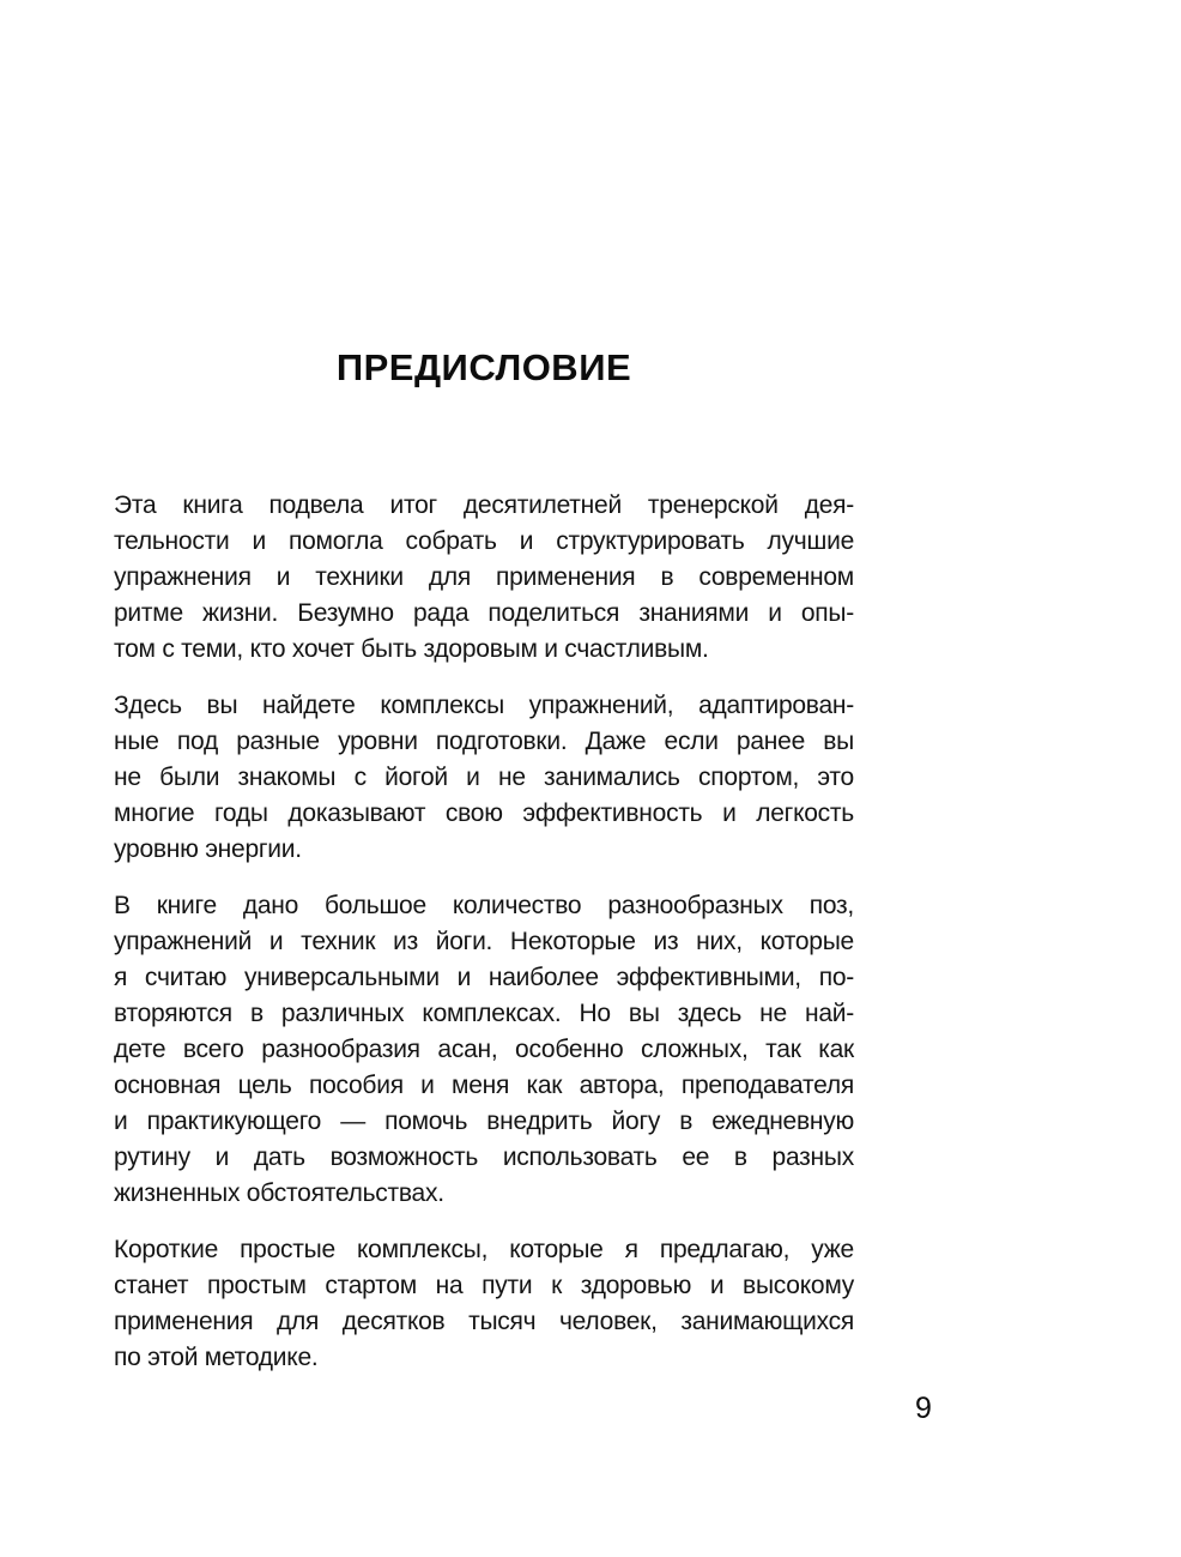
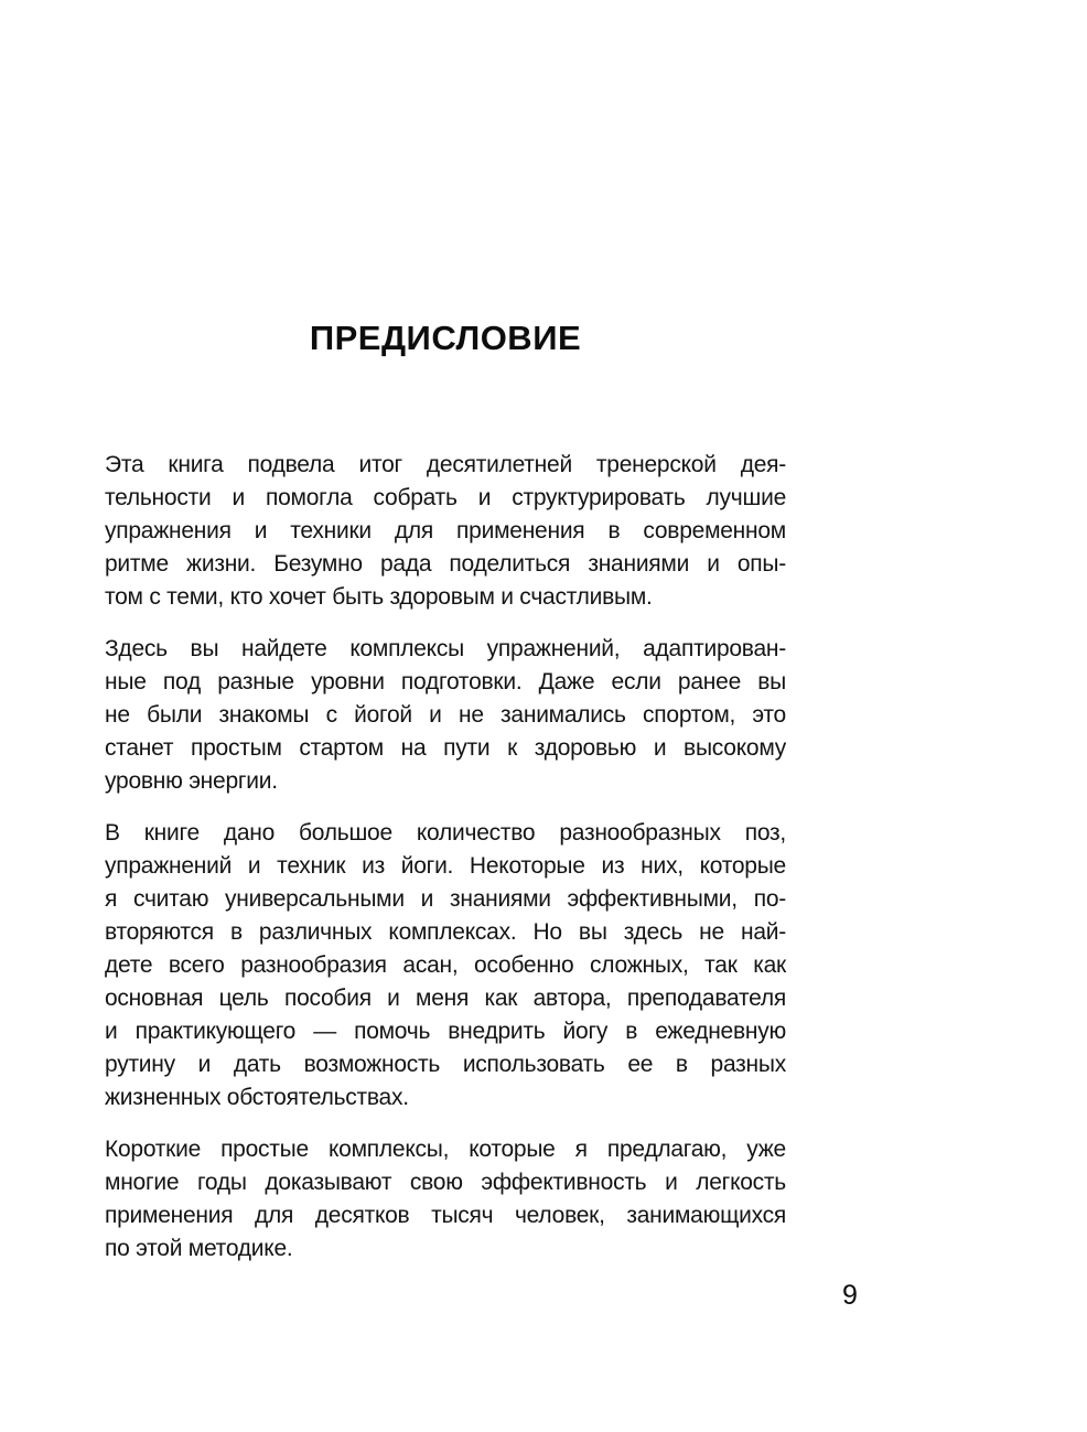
  ПРЕДИСЛОВИЕ
  Эта книга подвела итог десятилетней тренерской дея-
  тельности и помогла собрать и структурировать лучшие
  упражнения и техники для применения в современном
  ритме жизни. Безумно рада поделиться знаниями и опы-
  том с теми, кто хочет быть здоровым и счастливым.
  Здесь вы найдете комплексы упражнений, адаптирован-
  ные под разные уровни подготовки. Даже если ранее вы
  не были знакомы с йогой и не занимались спортом, это
- многие годы доказывают свою эффективность и легкость
+ станет простым стартом на пути к здоровью и высокому
  уровню энергии.
  В книге дано большое количество разнообразных поз,
  упражнений и техник из йоги. Некоторые из них, которые
- я считаю универсальными и наиболее эффективными, по-
+ я считаю универсальными и знаниями эффективными, по-
  вторяются в различных комплексах. Но вы здесь не най-
  дете всего разнообразия асан, особенно сложных, так как
  основная цель пособия и меня как автора, преподавателя
  и практикующего — помочь внедрить йогу в ежедневную
  рутину и дать возможность использовать ее в разных
  жизненных обстоятельствах.
  Короткие простые комплексы, которые я предлагаю, уже
- станет простым стартом на пути к здоровью и высокому
+ многие годы доказывают свою эффективность и легкость
  применения для десятков тысяч человек, занимающихся
  по этой методике.
  9
